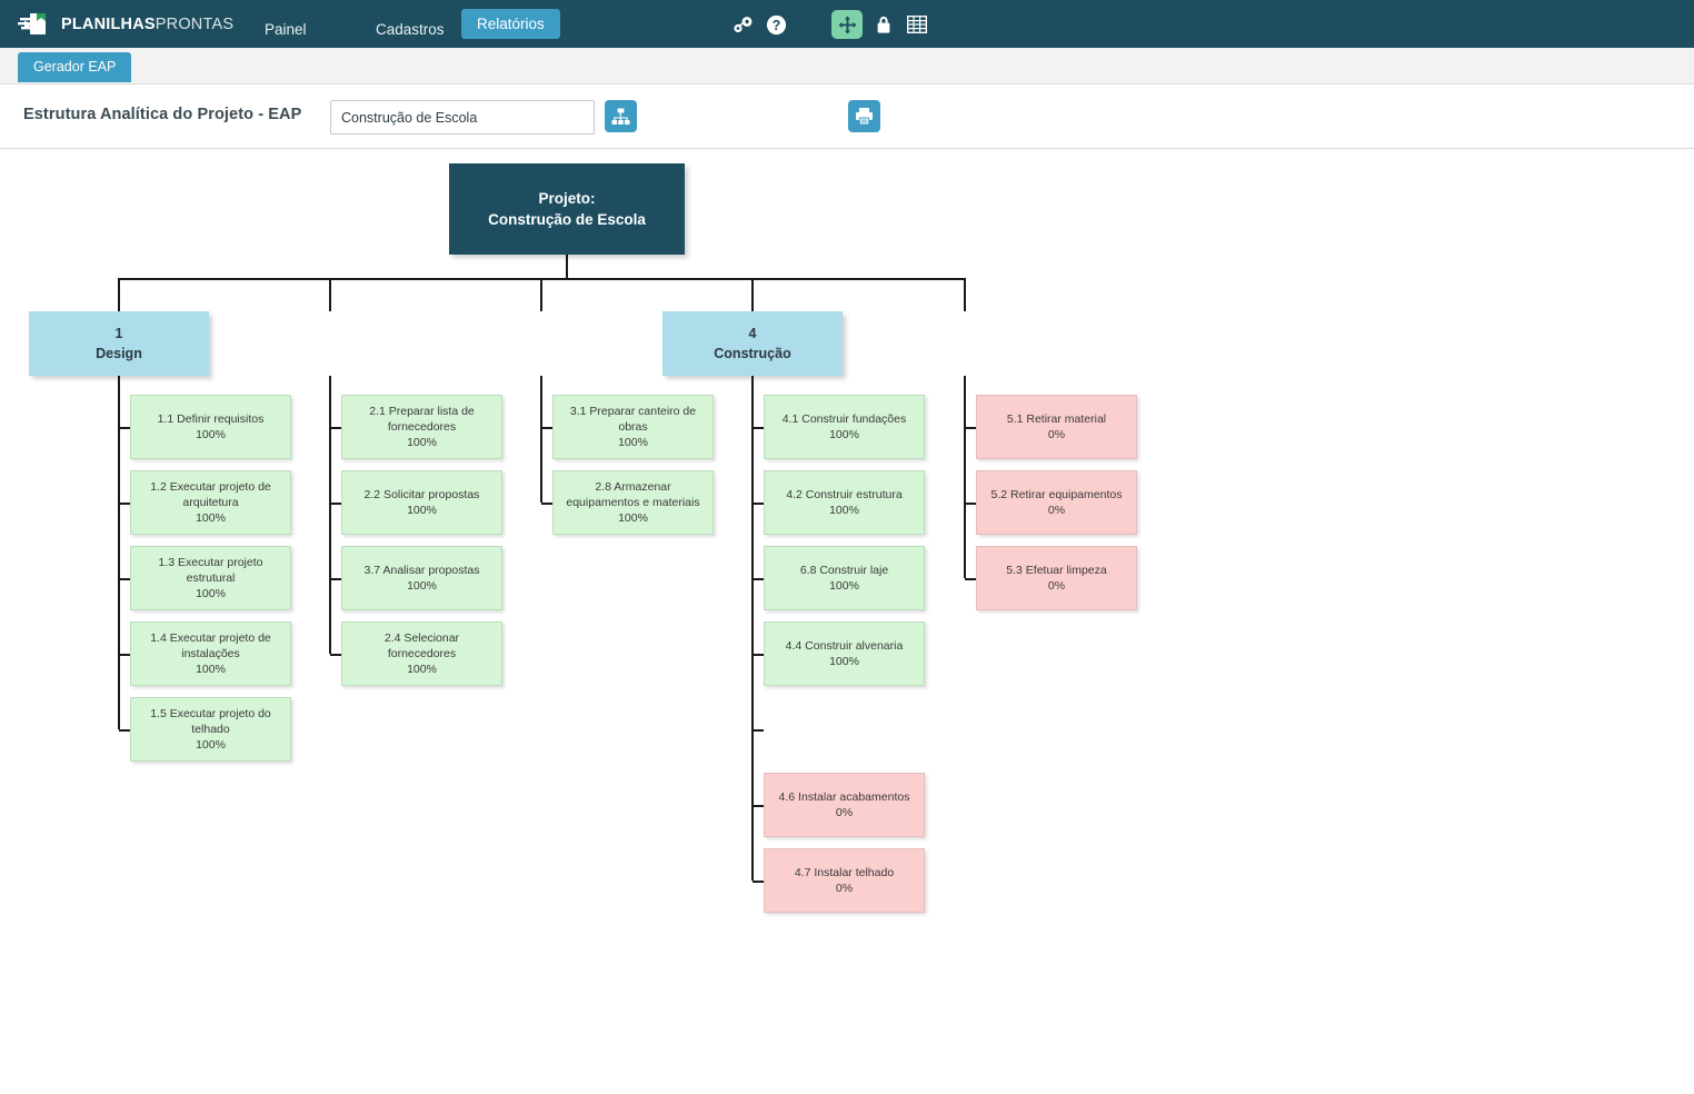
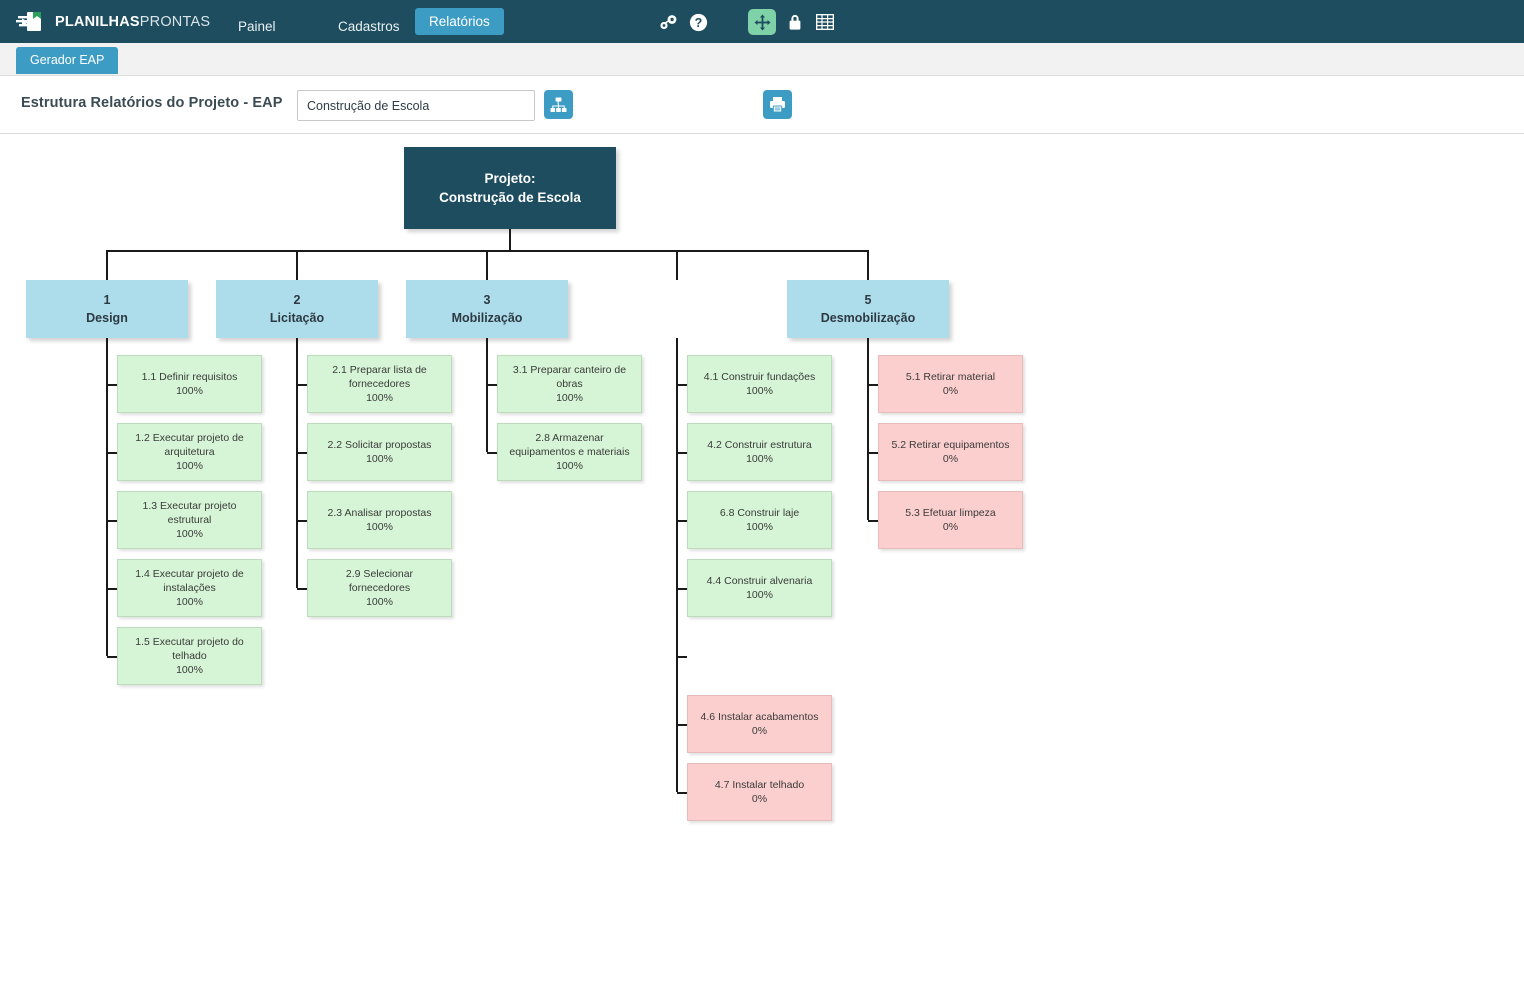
  PLANILHASPRONTAS
  Painel
  Cadastros
  Relatórios
  ?
  Gerador EAP
- Estrutura Analítica do Projeto - EAP
+ Estrutura Relatórios do Projeto - EAP
  Construção de Escola
  Projeto:
  Construção de Escola
  1
  Design
  1.1 Definir requisitos
  100%
  1.2 Executar projeto de arquitetura
  100%
  1.3 Executar projeto estrutural
  100%
  1.4 Executar projeto de instalações
  100%
  1.5 Executar projeto do telhado
  100%
+ 2
+ Licitação
  2.1 Preparar lista de fornecedores
  100%
  2.2 Solicitar propostas
  100%
- 3.7 Analisar propostas
+ 2.3 Analisar propostas
  100%
- 2.4 Selecionar fornecedores
+ 2.9 Selecionar fornecedores
  100%
+ 3
+ Mobilização
  3.1 Preparar canteiro de obras
  100%
  2.8 Armazenar equipamentos e materiais
  100%
- 4
- Construção
  4.1 Construir fundações
  100%
  4.2 Construir estrutura
  100%
  6.8 Construir laje
  100%
  4.4 Construir alvenaria
  100%
  4.6 Instalar acabamentos
  0%
  4.7 Instalar telhado
  0%
+ 5
+ Desmobilização
  5.1 Retirar material
  0%
  5.2 Retirar equipamentos
  0%
  5.3 Efetuar limpeza
  0%
